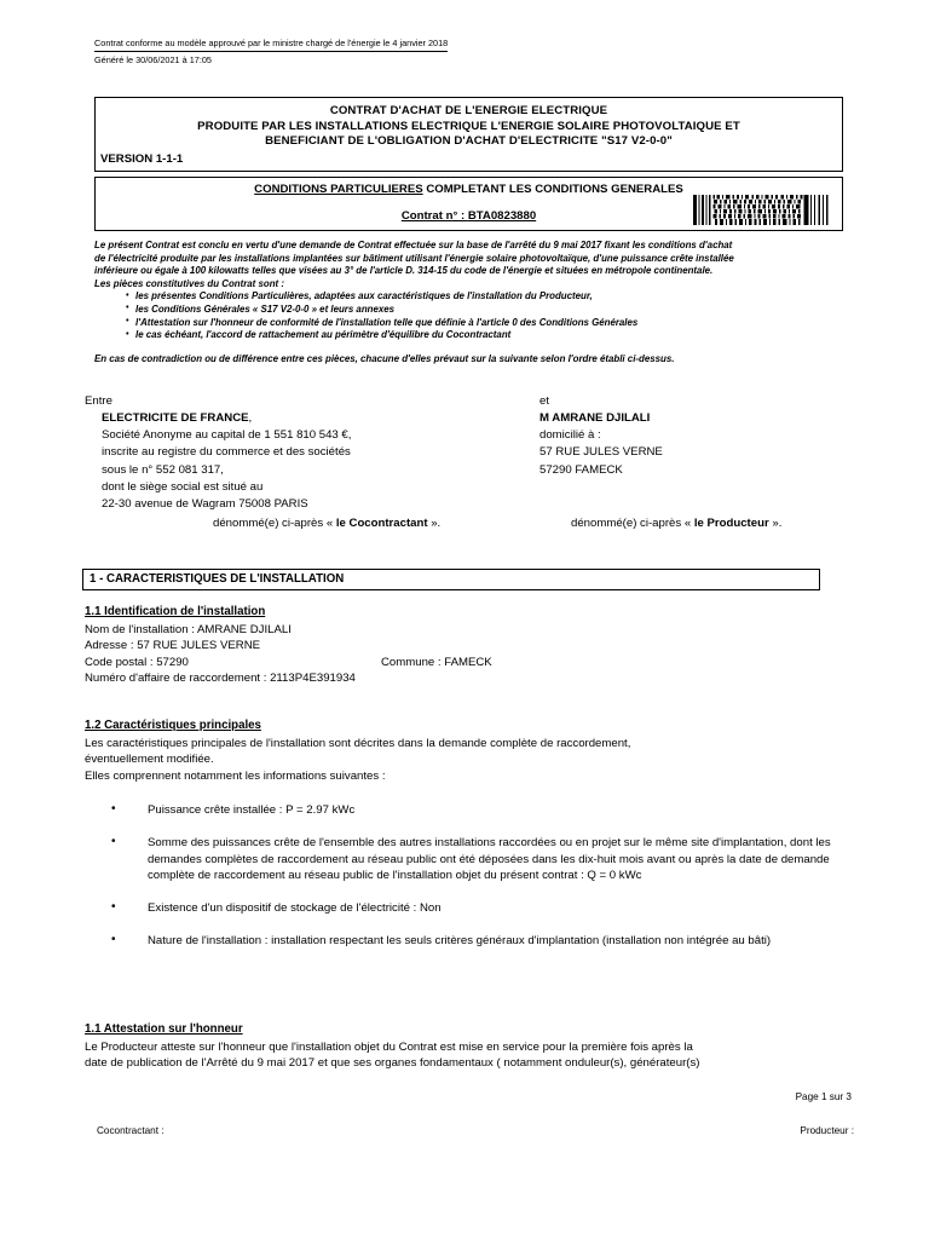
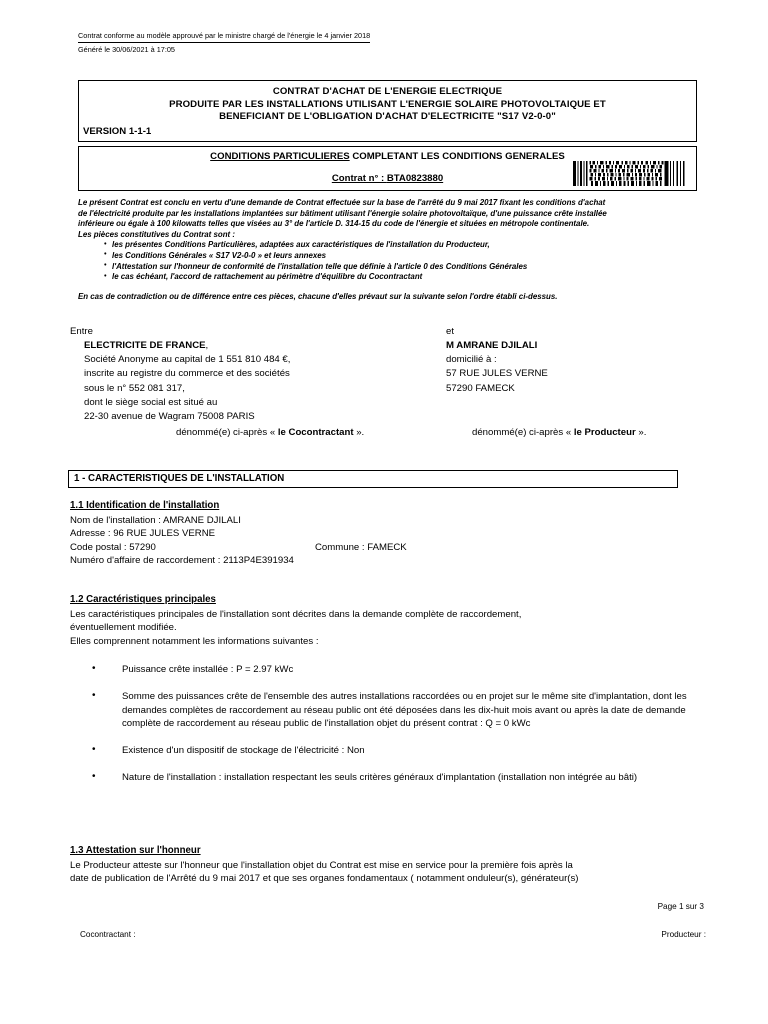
  Contrat conforme au modèle approuvé par le ministre chargé de l'énergie le 4 janvier 2018
  Généré le 30/06/2021 à 17:05
  CONTRAT D'ACHAT DE L'ENERGIE ELECTRIQUE
- PRODUITE PAR LES INSTALLATIONS ELECTRIQUE L'ENERGIE SOLAIRE PHOTOVOLTAIQUE ET
+ PRODUITE PAR LES INSTALLATIONS UTILISANT L'ENERGIE SOLAIRE PHOTOVOLTAIQUE ET
  BENEFICIANT DE L'OBLIGATION D'ACHAT D'ELECTRICITE "S17 V2-0-0"
  VERSION 1-1-1
  CONDITIONS PARTICULIERES COMPLETANT LES CONDITIONS GENERALES
  Contrat n° : BTA0823880
  Le présent Contrat est conclu en vertu d'une demande de Contrat effectuée sur la base de l'arrêté du 9 mai 2017 fixant les conditions d'achat
  de l'électricité produite par les installations implantées sur bâtiment utilisant l'énergie solaire photovoltaïque, d'une puissance crête installée
  inférieure ou égale à 100 kilowatts telles que visées au 3° de l'article D. 314-15 du code de l'énergie et situées en métropole continentale.
  Les pièces constitutives du Contrat sont :
  les présentes Conditions Particulières, adaptées aux caractéristiques de l'installation du Producteur,
  les Conditions Générales « S17 V2-0-0 » et leurs annexes
  l'Attestation sur l'honneur de conformité de l'installation telle que définie à l'article 0 des Conditions Générales
  le cas échéant, l'accord de rattachement au périmètre d'équilibre du Cocontractant
  En cas de contradiction ou de différence entre ces pièces, chacune d'elles prévaut sur la suivante selon l'ordre établi ci-dessus.
  Entre
  et
  ELECTRICITE DE FRANCE,
- Société Anonyme au capital de 1 551 810 543 €,
+ Société Anonyme au capital de 1 551 810 484 €,
  inscrite au registre du commerce et des sociétés
  sous le n° 552 081 317,
  dont le siège social est situé au
  22-30 avenue de Wagram 75008 PARIS
  M AMRANE DJILALI
  domicilié à :
  57 RUE JULES VERNE
  57290 FAMECK
  dénommé(e) ci-après « le Cocontractant ».
  dénommé(e) ci-après « le Producteur ».
  1 - CARACTERISTIQUES DE L'INSTALLATION
  1.1 Identification de l'installation
  Nom de l'installation : AMRANE DJILALI
- Adresse : 57 RUE JULES VERNE
+ Adresse : 96 RUE JULES VERNE
  Code postal : 57290
  Commune : FAMECK
  Numéro d'affaire de raccordement : 2113P4E391934
  1.2 Caractéristiques principales
  Les caractéristiques principales de l'installation sont décrites dans la demande complète de raccordement,
  éventuellement modifiée.
  Elles comprennent notamment les informations suivantes :
  Puissance crête installée : P = 2.97 kWc
  Somme des puissances crête de l'ensemble des autres installations raccordées ou en projet sur le même site d'implantation, dont les demandes complètes de raccordement au réseau public ont été déposées dans les dix-huit mois avant ou après la date de demande complète de raccordement au réseau public de l'installation objet du présent contrat : Q = 0 kWc
  Existence d'un dispositif de stockage de l'électricité : Non
  Nature de l'installation : installation respectant les seuls critères généraux d'implantation (installation non intégrée au bâti)
- 1.1 Attestation sur l'honneur
+ 1.3 Attestation sur l'honneur
  Le Producteur atteste sur l'honneur que l'installation objet du Contrat est mise en service pour la première fois après la
  date de publication de l'Arrêté du 9 mai 2017 et que ses organes fondamentaux ( notamment onduleur(s), générateur(s)
  Page 1 sur 3
  Cocontractant :
  Producteur :
